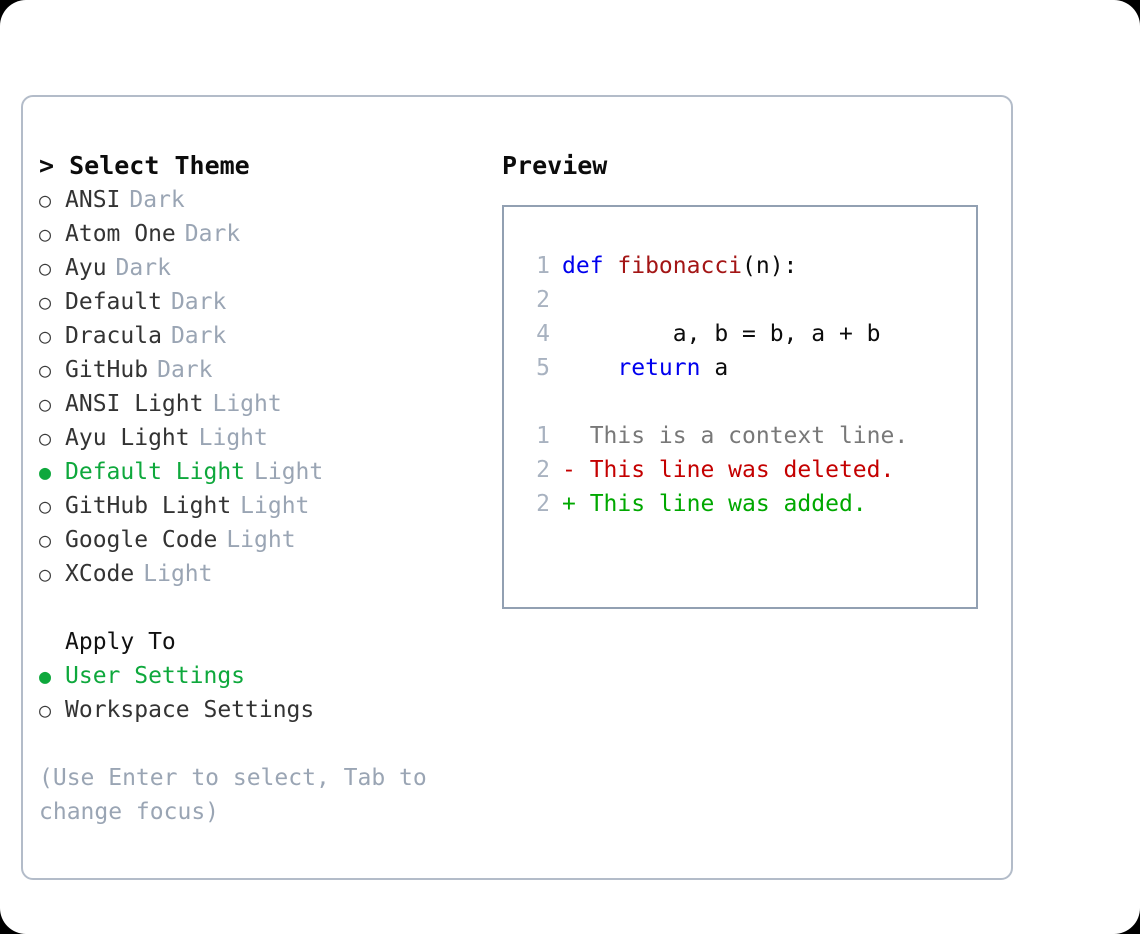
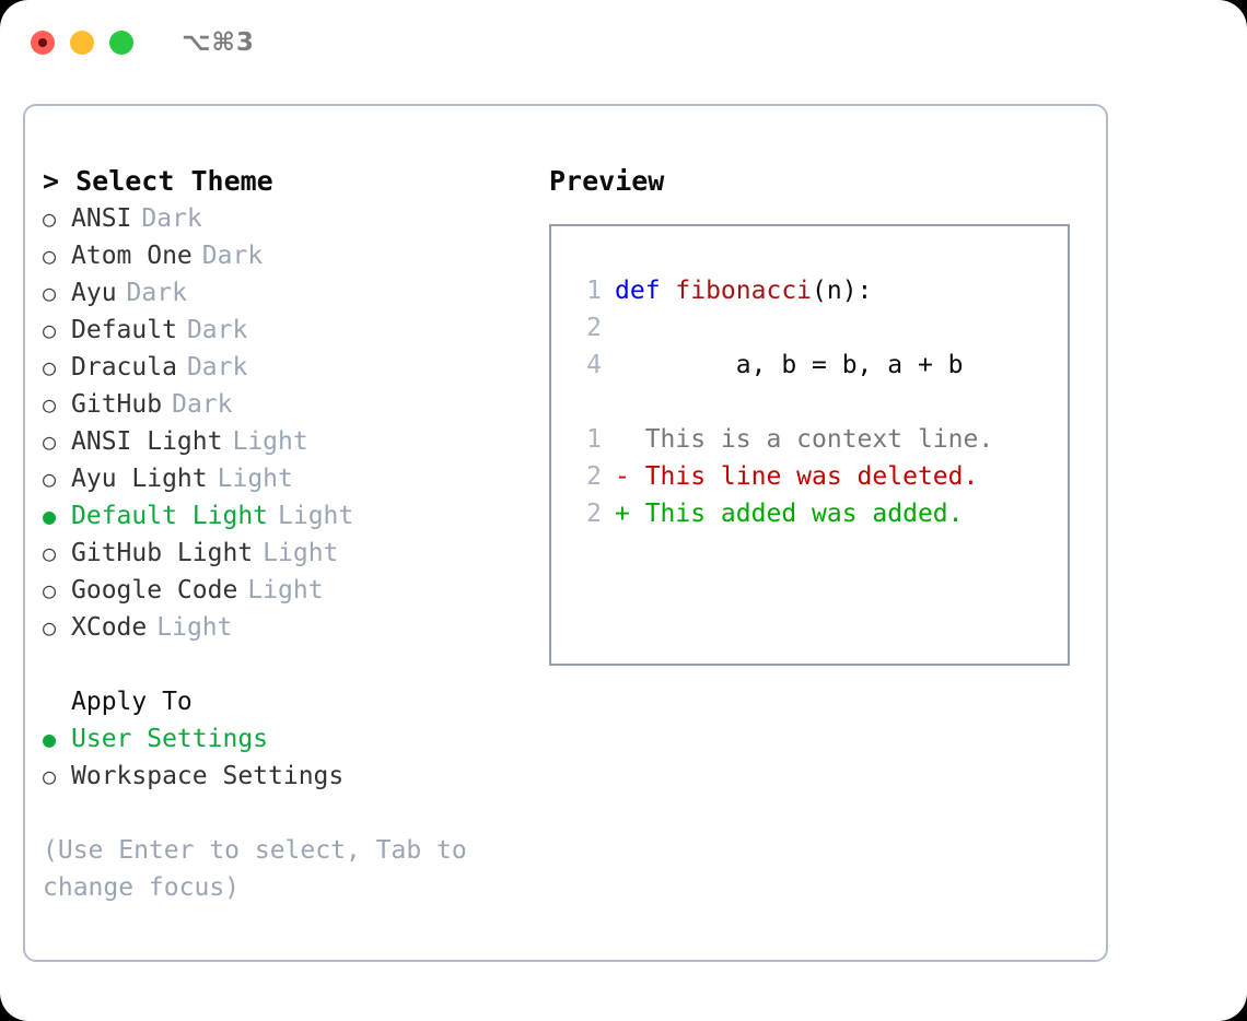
+ ⌥⌘3
  > Select Theme
  ○
  ANSI
  Dark
  ○
  Atom One
  Dark
  ○
  Ayu
  Dark
  ○
  Default
  Dark
  ○
  Dracula
  Dark
  ○
  GitHub
  Dark
  ○
  ANSI Light
  Light
  ○
  Ayu Light
  Light
  ●
  Default Light
  Light
  ○
  GitHub Light
  Light
  ○
  Google Code
  Light
  ○
  XCode
  Light
  Apply To
  ●
  User Settings
  ○
  Workspace Settings
  (Use Enter to select, Tab to change focus)
  Preview
  1
  def fibonacci(n):
  2
  4
  a, b = b, a + b
- 5
- return a
  1
  This is a context line.
  2
  - This line was deleted.
  2
- + This line was added.
+ + This added was added.
